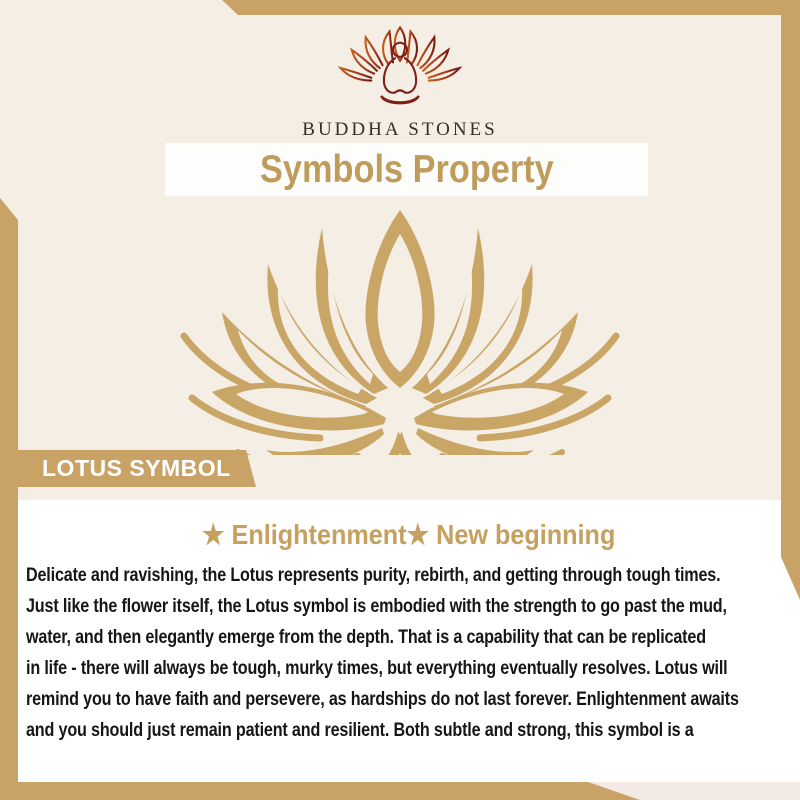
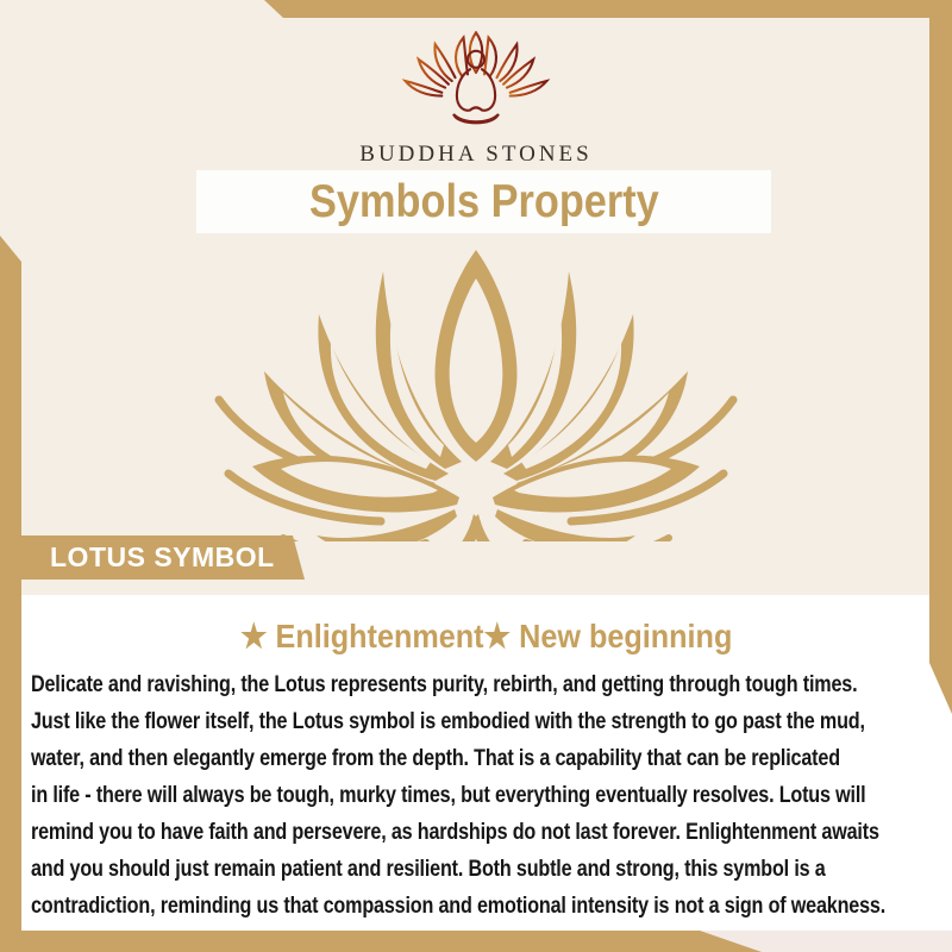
  BUDDHA STONES
  Symbols Property
  LOTUS SYMBOL
  ★ Enlightenment★ New beginning
  Delicate and ravishing, the Lotus represents purity, rebirth, and getting through tough times.
  Just like the flower itself, the Lotus symbol is embodied with the strength to go past the mud,
  water, and then elegantly emerge from the depth. That is a capability that can be replicated
  in life - there will always be tough, murky times, but everything eventually resolves. Lotus will
  remind you to have faith and persevere, as hardships do not last forever. Enlightenment awaits
  and you should just remain patient and resilient. Both subtle and strong, this symbol is a
+ contradiction, reminding us that compassion and emotional intensity is not a sign of weakness.
